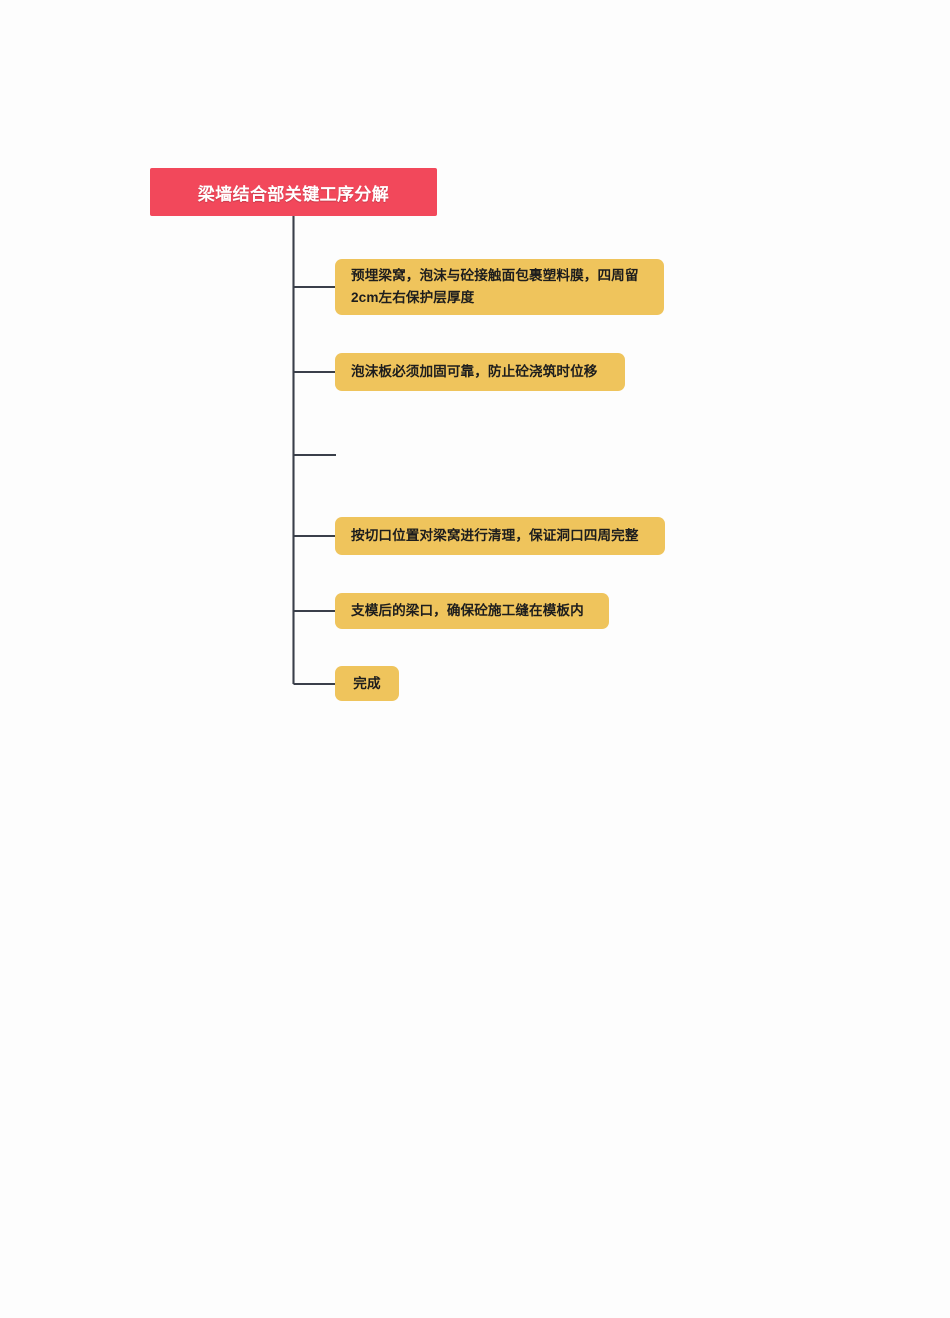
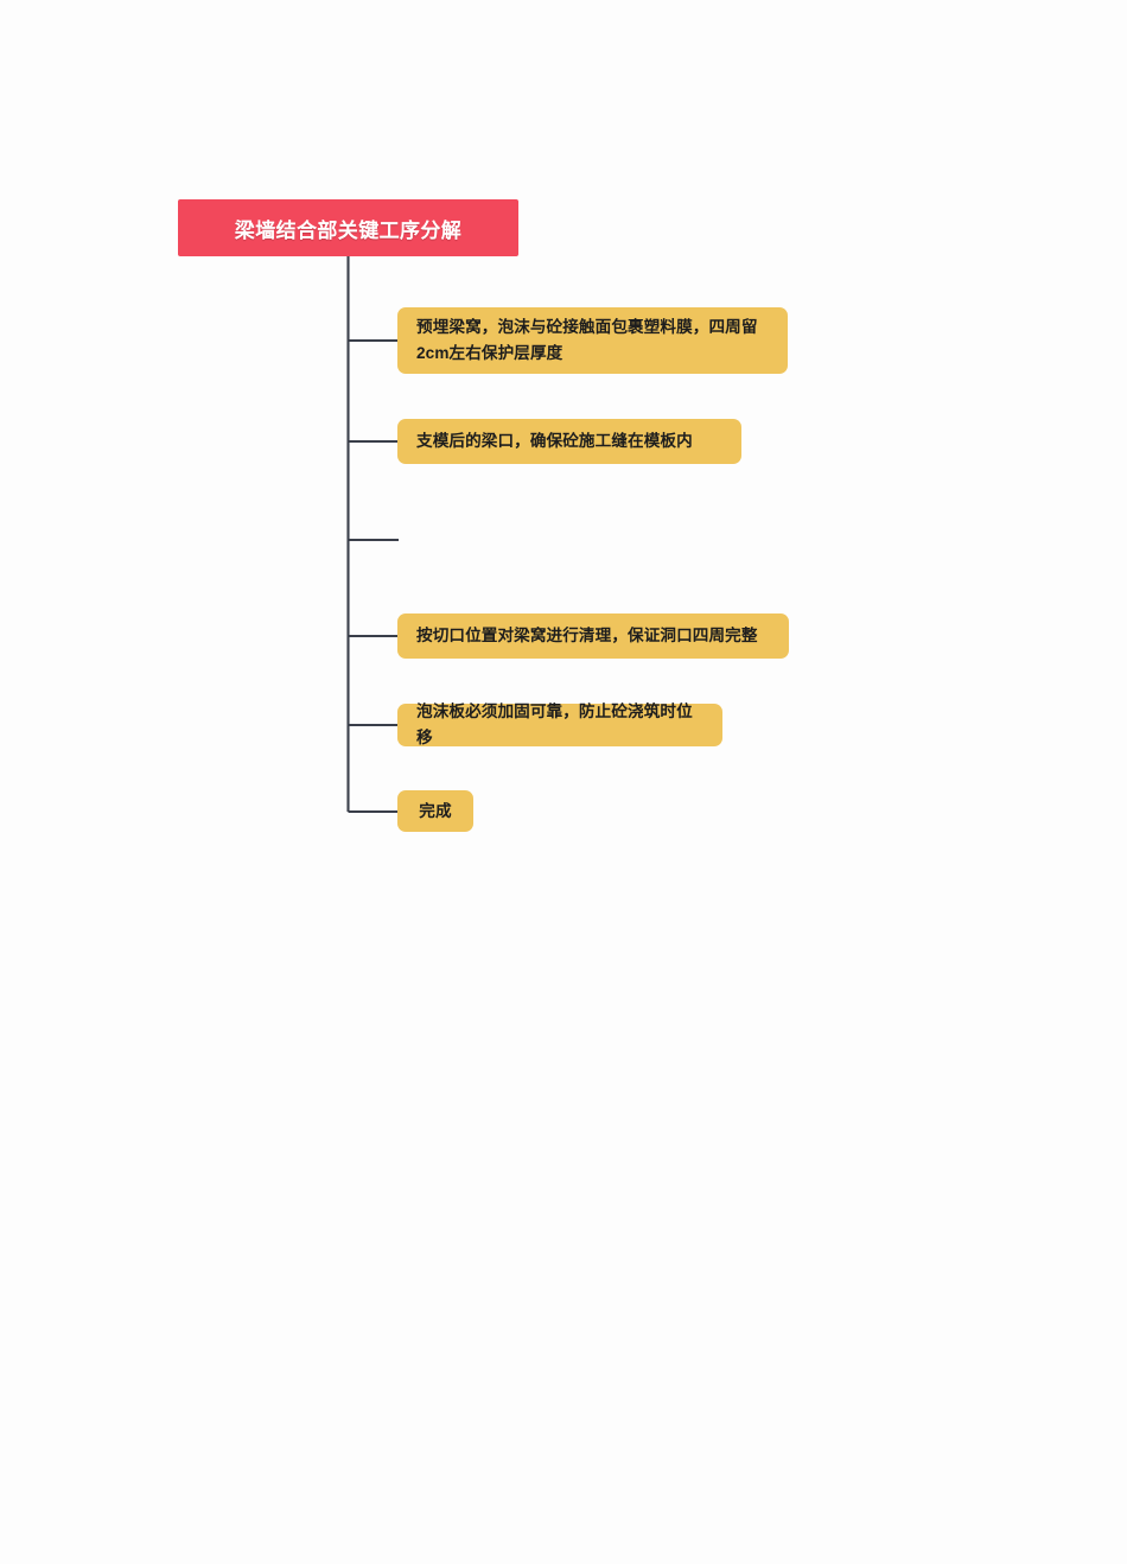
  梁墙结合部关键工序分解
  预埋梁窝，泡沫与砼接触面包裹塑料膜，四周留2cm左右保护层厚度
- 泡沫板必须加固可靠，防止砼浇筑时位移
+ 支模后的梁口，确保砼施工缝在模板内
  按切口位置对梁窝进行清理，保证洞口四周完整
- 支模后的梁口，确保砼施工缝在模板内
+ 泡沫板必须加固可靠，防止砼浇筑时位移
  完成
